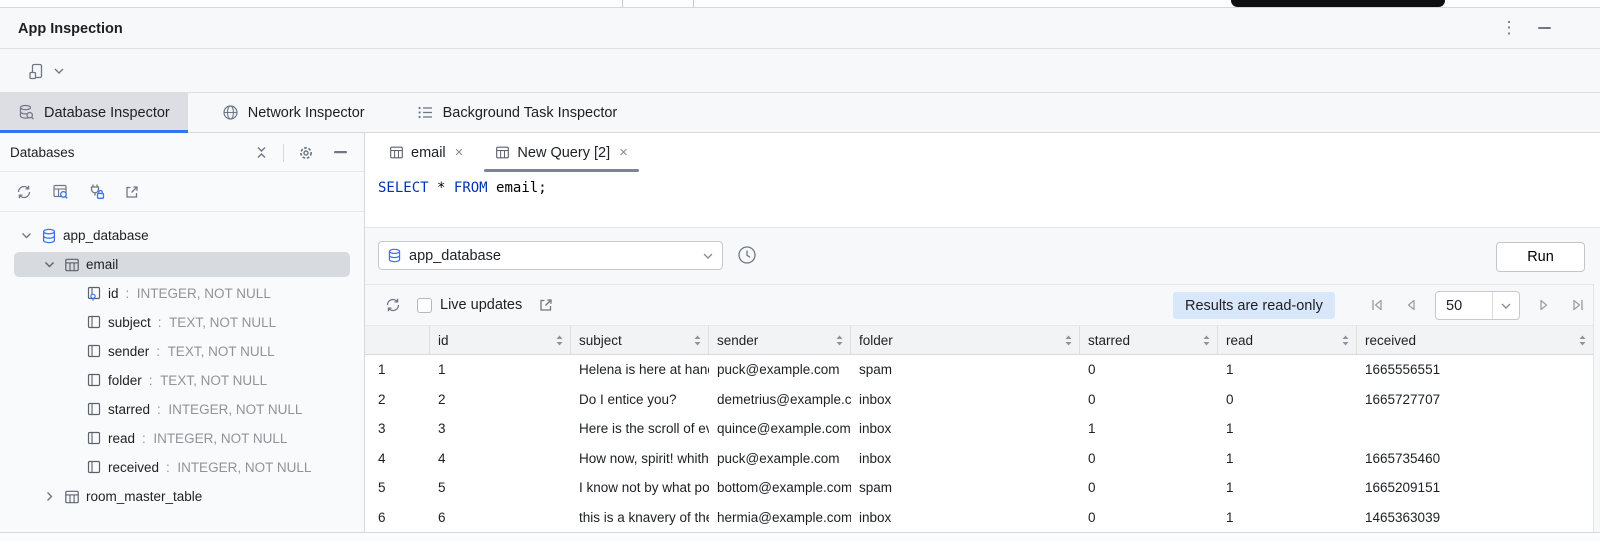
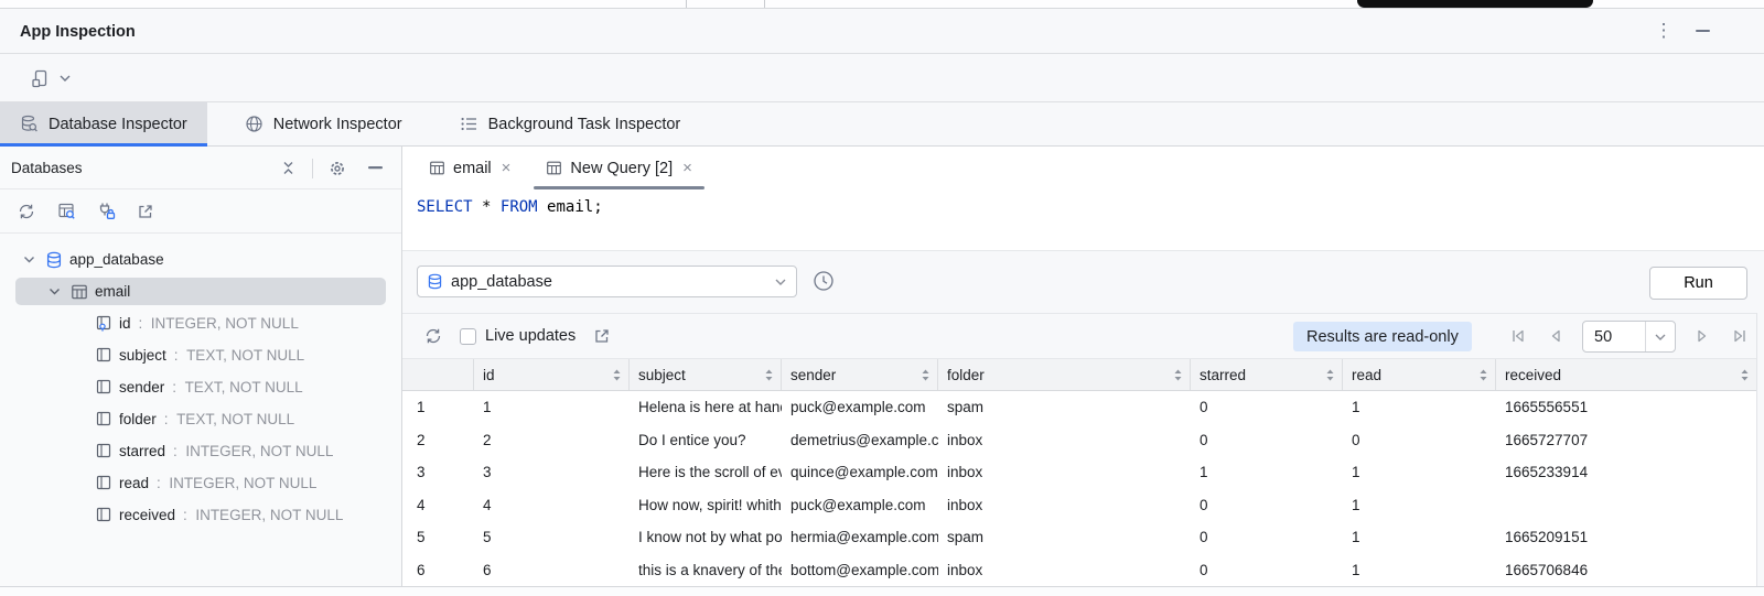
  App Inspection
  ⋮
  Database Inspector
  Network Inspector
  Background Task Inspector
  Databases
  app_database
  email
  id
  : INTEGER, NOT NULL
  subject
  : TEXT, NOT NULL
  sender
  : TEXT, NOT NULL
  folder
  : TEXT, NOT NULL
  starred
  : INTEGER, NOT NULL
  read
  : INTEGER, NOT NULL
  received
  : INTEGER, NOT NULL
- room_master_table
  email
  ×
  New Query [2]
  ×
  SELECT * FROM email;
  app_database
  Run
  Live updates
  Results are read-only
  50
  id
  subject
  sender
  folder
  starred
  read
  received
  1
  1
  Helena is here at han
  puck@example.com
  spam
  0
  1
  1665556551
  2
  2
  Do I entice you?
  demetrius@example.c
  inbox
  0
  0
  1665727707
  3
  3
  Here is the scroll of e
  quince@example.com
  inbox
  1
  1
+ 1665233914
  4
  4
  How now, spirit! whith
  puck@example.com
  inbox
  0
  1
- 1665735460
  5
  5
  I know not by what po
- bottom@example.com
+ hermia@example.com
  spam
  0
  1
  1665209151
  6
  6
  this is a knavery of th
- hermia@example.com
+ bottom@example.com
  inbox
  0
  1
- 1465363039
+ 1665706846
